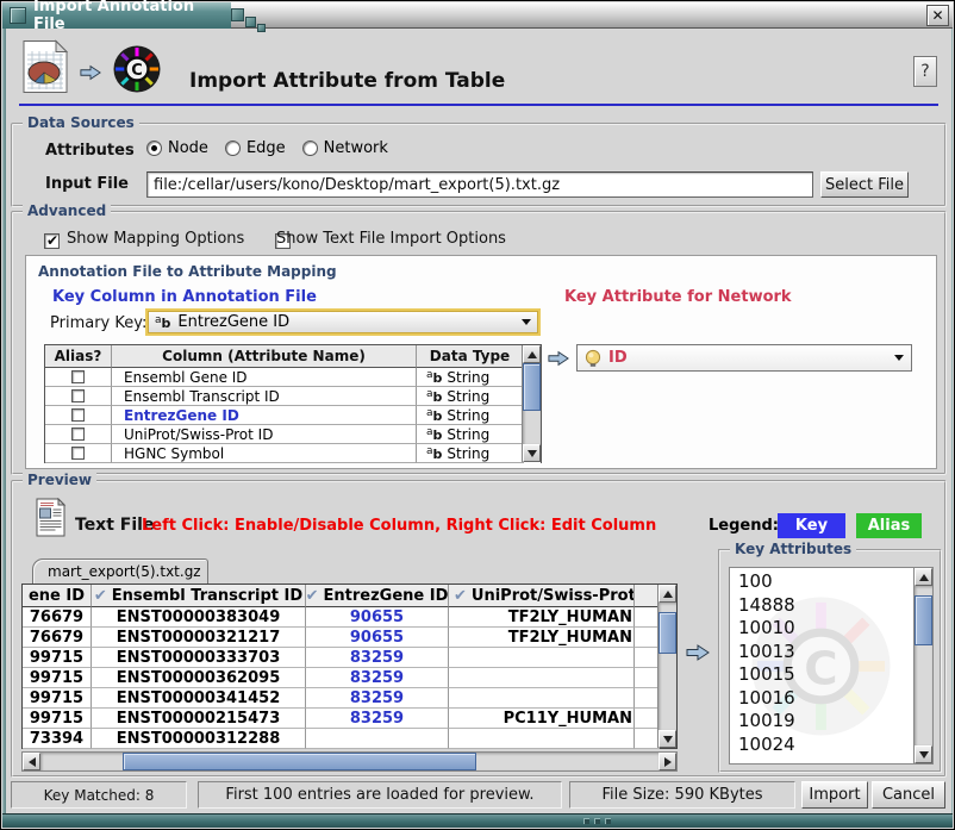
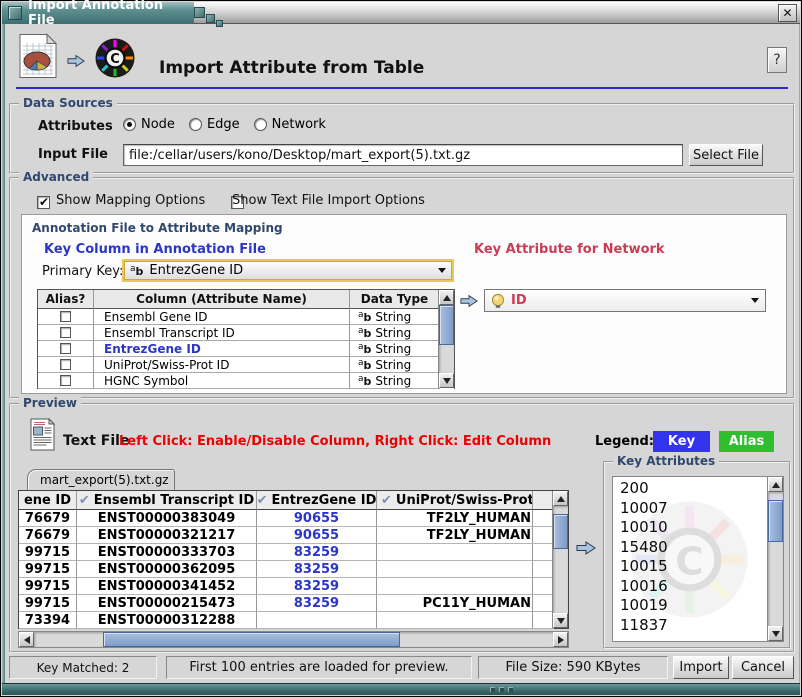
  Import Annotation File
  ✕
  C
  Import Attribute from Table
  ?
  Data Sources
  Attributes
  Node
  Edge
  Network
  Input File
  file:/cellar/users/kono/Desktop/mart_export(5).txt.gz
  Select File
  Advanced
  Show Mapping Options
  Show Text File Import Options
  Annotation File to Attribute Mapping
  Key Column in Annotation File
  Key Attribute for Network
  Primary Key
  EntrezGene ID
  Alias?
  Column (Attribute Name)
  Data Type
  Ensembl Gene ID
  String
  Ensembl Transcript ID
  String
  EntrezGene ID
  String
  UniProt/Swiss-Prot ID
  String
  HGNC Symbol
  String
  ID
  Preview
  Text File
  Left Click: Enable/Disable Column, Right Click: Edit Column
  Legend:
  Key
  Alias
  mart_export(5).txt.gz
  ene ID
  ✔
  Ensembl Transcript ID
  ✔
  EntrezGene ID
  ✔
  UniProt/Swiss-Prot
  76679
  ENST00000383049
  90655
  TF2LY_HUMAN
  76679
  ENST00000321217
  90655
  TF2LY_HUMAN
  99715
  ENST00000333703
  83259
  99715
  ENST00000362095
  83259
  99715
  ENST00000341452
  83259
  99715
  ENST00000215473
  83259
  PC11Y_HUMAN
  73394
  ENST00000312288
  Key Attributes
  C
- 100
+ 200
- 14888
+ 10007
  10010
- 10013
+ 15480
  10015
  10016
  10019
- 10024
+ 11837
- Key Matched: 8
+ Key Matched: 2
  First 100 entries are loaded for preview.
  File Size: 590 KBytes
  Import
  Cancel
